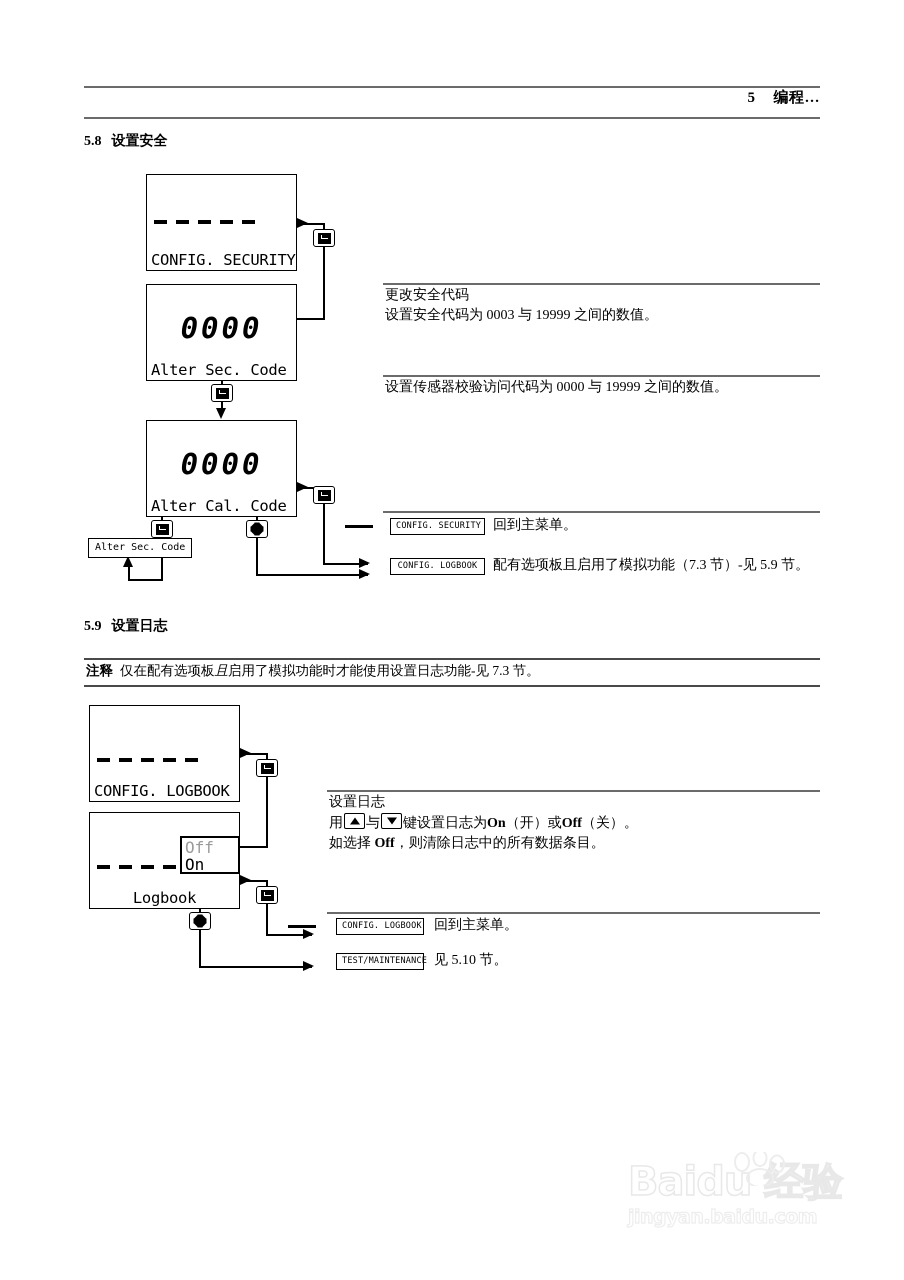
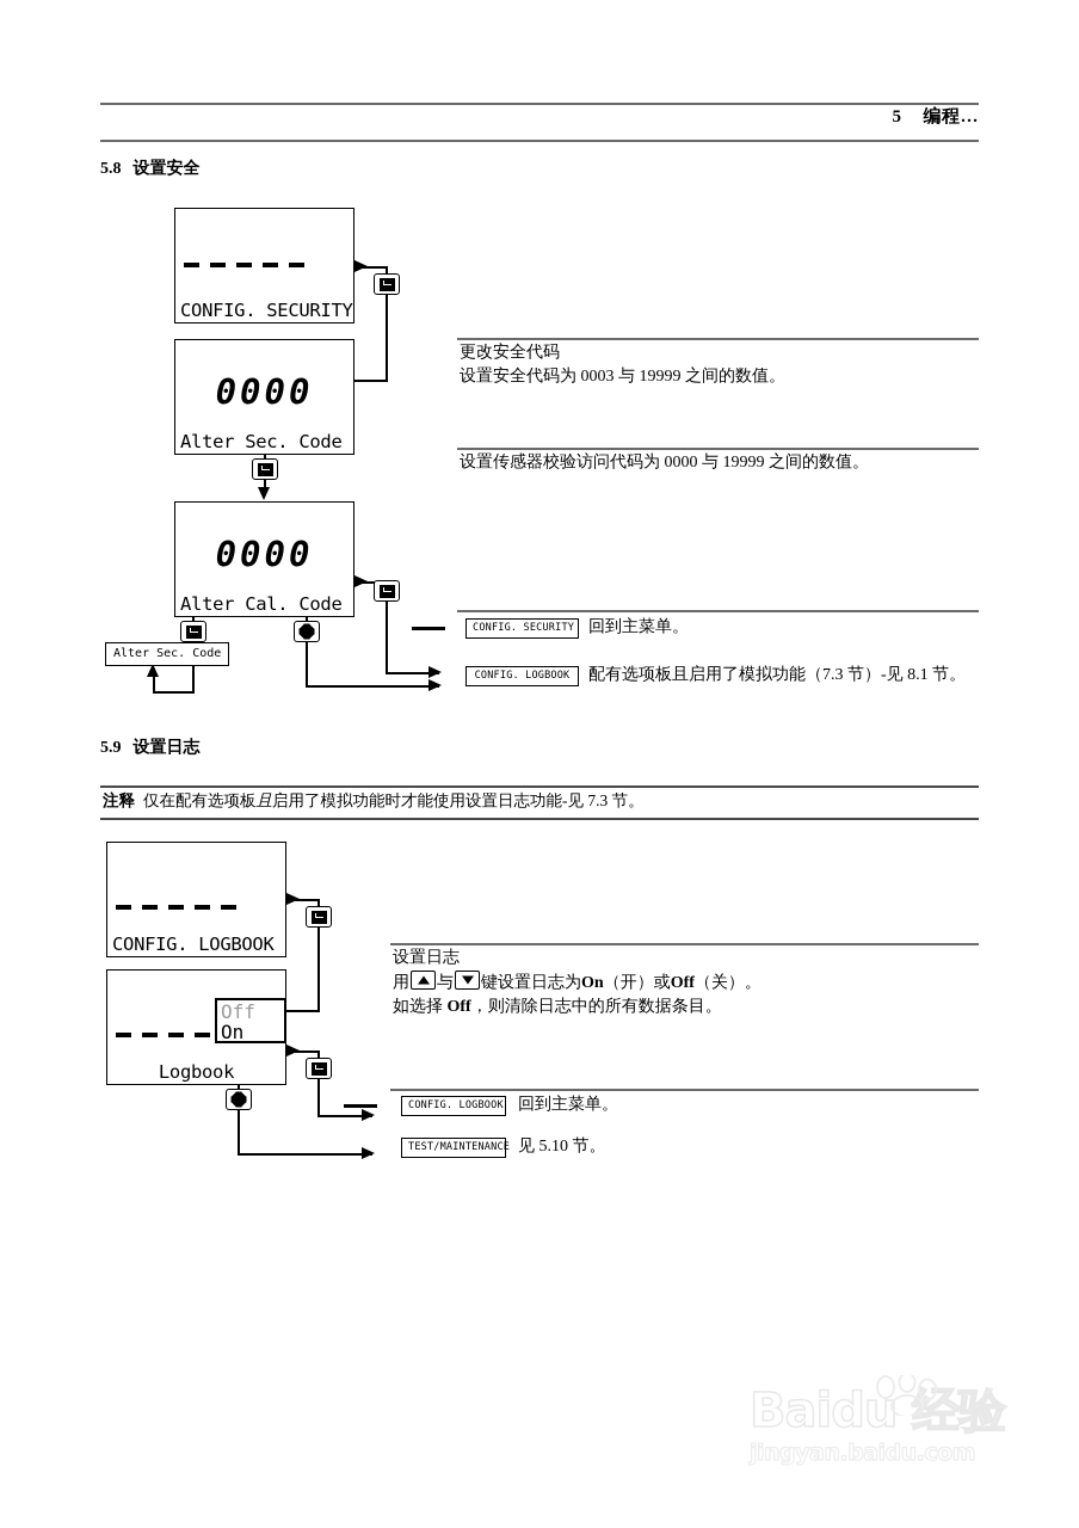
  5 编程…
  5.8 设置安全
  CONFIG. SECURITY
  0000
  Alter Sec. Code
  0000
  Alter Cal. Code
  Alter Sec. Code
  更改安全代码
  设置安全代码为 0003 与 19999 之间的数值。
  设置传感器校验访问代码为 0000 与 19999 之间的数值。
  CONFIG. SECURITY
  回到主菜单。
  CONFIG. LOGBOOK
- 配有选项板且启用了模拟功能（7.3 节）-见 5.9 节。
+ 配有选项板且启用了模拟功能（7.3 节）-见 8.1 节。
  5.9 设置日志
  注释 仅在配有选项板且启用了模拟功能时才能使用设置日志功能-见 7.3 节。
  CONFIG. LOGBOOK
  Logbook
  Off
  On
  设置日志
  用 与 键设置日志为On（开）或Off（关）。
  如选择 Off，则清除日志中的所有数据条目。
  CONFIG. LOGBOOK
  回到主菜单。
  TEST/MAINTENANCE
  见 5.10 节。
